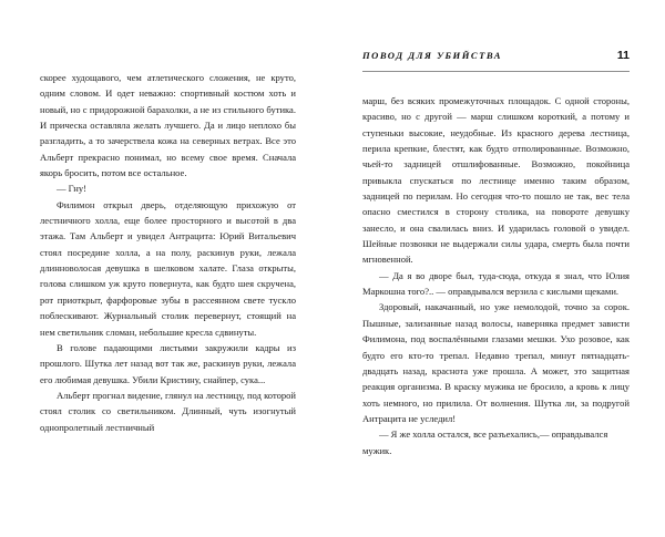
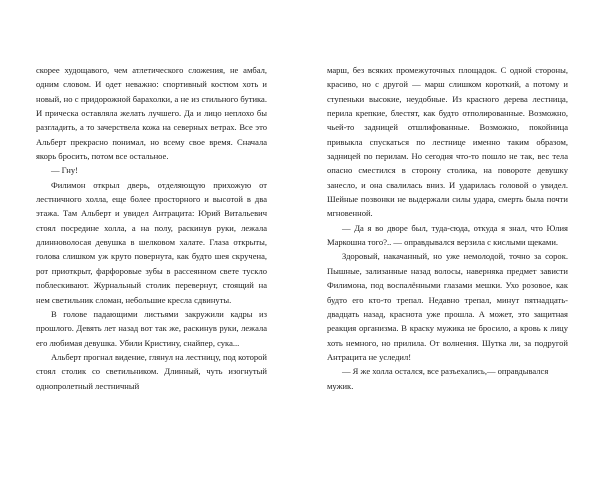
- скорее худощавого, чем атлетического сложения, не круто, одним словом. И одет неважно: спортивный костюм хоть и новый, но с придорожной барахолки, а не из стильного бутика. И прическа оставляла желать лучшего. Да и лицо неплохо бы разгладить, а то зачерствела кожа на северных ветрах. Все это Альберт прекрасно понимал, но всему свое время. Сначала якорь бросить, потом все остальное.
+ скорее худощавого, чем атлетического сложения, не амбал, одним словом. И одет неважно: спортивный костюм хоть и новый, но с придорожной барахолки, а не из стильного бутика. И прическа оставляла желать лучшего. Да и лицо неплохо бы разгладить, а то зачерствела кожа на северных ветрах. Все это Альберт прекрасно понимал, но всему свое время. Сначала якорь бросить, потом все остальное.
  — Гну!
  Филимон открыл дверь, отделяющую прихожую от лестничного холла, еще более просторного и высотой в два этажа. Там Альберт и увидел Антрацита: Юрий Витальевич стоял посредине холла, а на полу, раскинув руки, лежала длинноволосая девушка в шелковом халате. Глаза открыты, голова слишком уж круто повернута, как будто шея скручена, рот приоткрыт, фарфоровые зубы в рассеянном свете тускло поблескивают. Журнальный столик перевернут, стоящий на нем светильник сломан, небольшие кресла сдвинуты.
- В голове падающими листьями закружили кадры из прошлого. Шутка лет назад вот так же, раскинув руки, лежала его любимая девушка. Убили Кристину, снайпер, сука...
+ В голове падающими листьями закружили кадры из прошлого. Девять лет назад вот так же, раскинув руки, лежала его любимая девушка. Убили Кристину, снайпер, сука...
  Альберт прогнал видение, глянул на лестницу, под которой стоял столик со светильником. Длинный, чуть изогнутый однопролетный лестничный
- ПОВОД ДЛЯ УБИЙСТВА
- 11
  марш, без всяких промежуточных площадок. С одной стороны, красиво, но с другой — марш слишком короткий, а потому и ступеньки высокие, неудобные. Из красного дерева лестница, перила крепкие, блестят, как будто отполированные. Возможно, чьей-то задницей отшлифованные. Возможно, покойница привыкла спускаться по лестнице именно таким образом, задницей по перилам. Но сегодня что-то пошло не так, вес тела опасно сместился в сторону столика, на повороте девушку занесло, и она свалилась вниз. И ударилась головой о увидел. Шейные позвонки не выдержали силы удара, смерть была почти мгновенной.
  — Да я во дворе был, туда-сюда, откуда я знал, что Юлия Маркошна того?.. — оправдывался верзила с кислыми щеками.
  Здоровый, накачанный, но уже немолодой, точно за сорок. Пышные, зализанные назад волосы, наверняка предмет зависти Филимона, под воспалёнными глазами мешки. Ухо розовое, как будто его кто-то трепал. Недавно трепал, минут пятнадцать-двадцать назад, краснота уже прошла. А может, это защитная реакция организма. В краску мужика не бросило, а кровь к лицу хоть немного, но прилила. От волнения. Шутка ли, за подругой Антрацита не уследил!
  — Я же холла остался, все разъехались,— оправдывался мужик.
